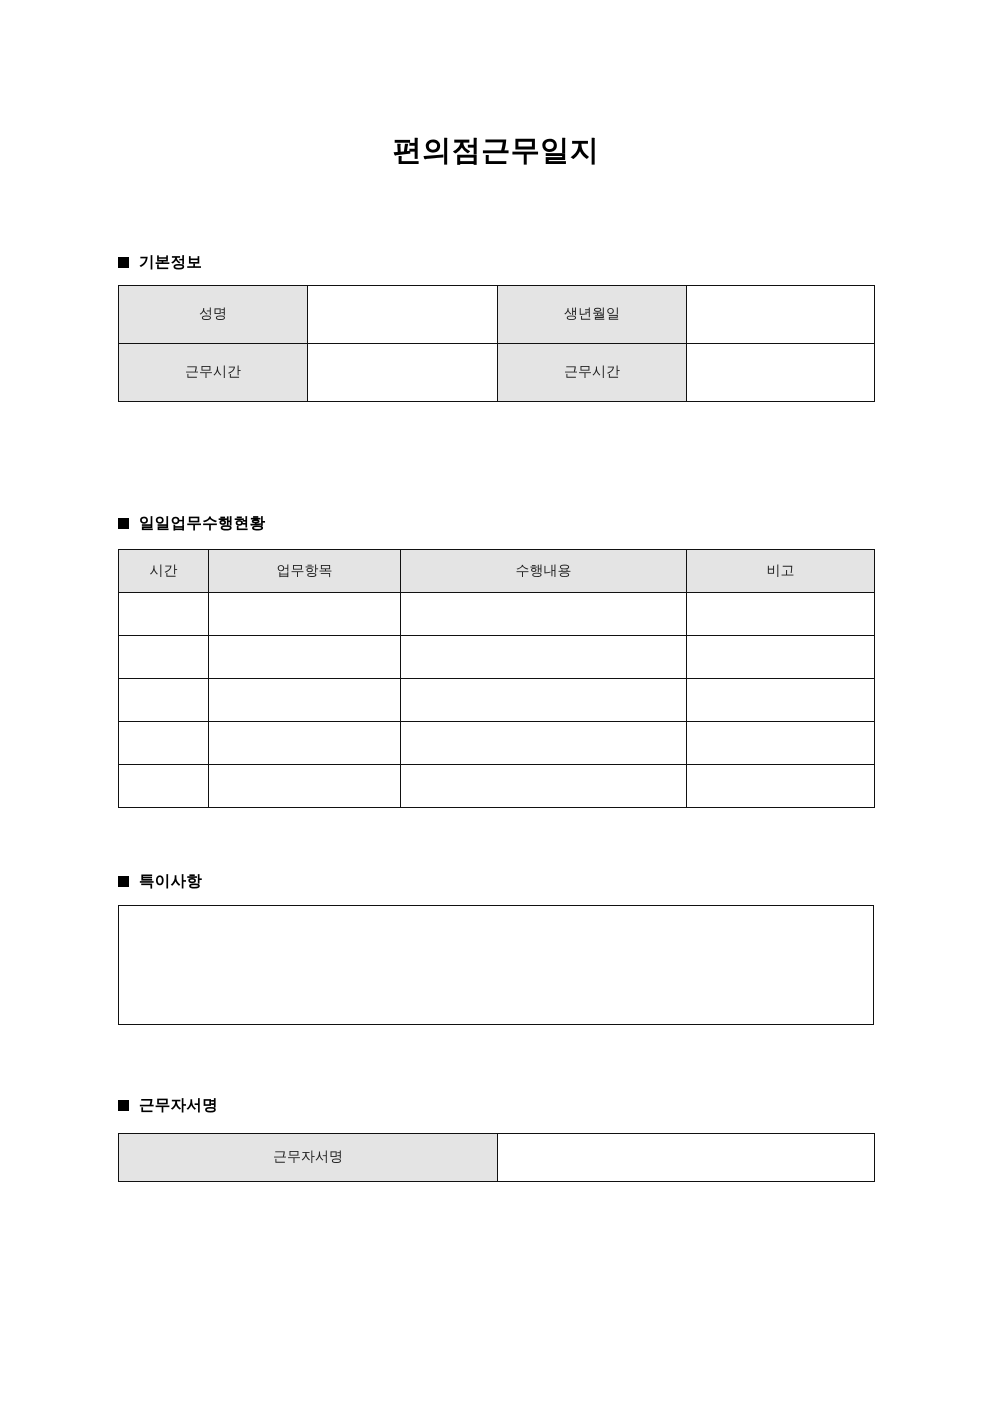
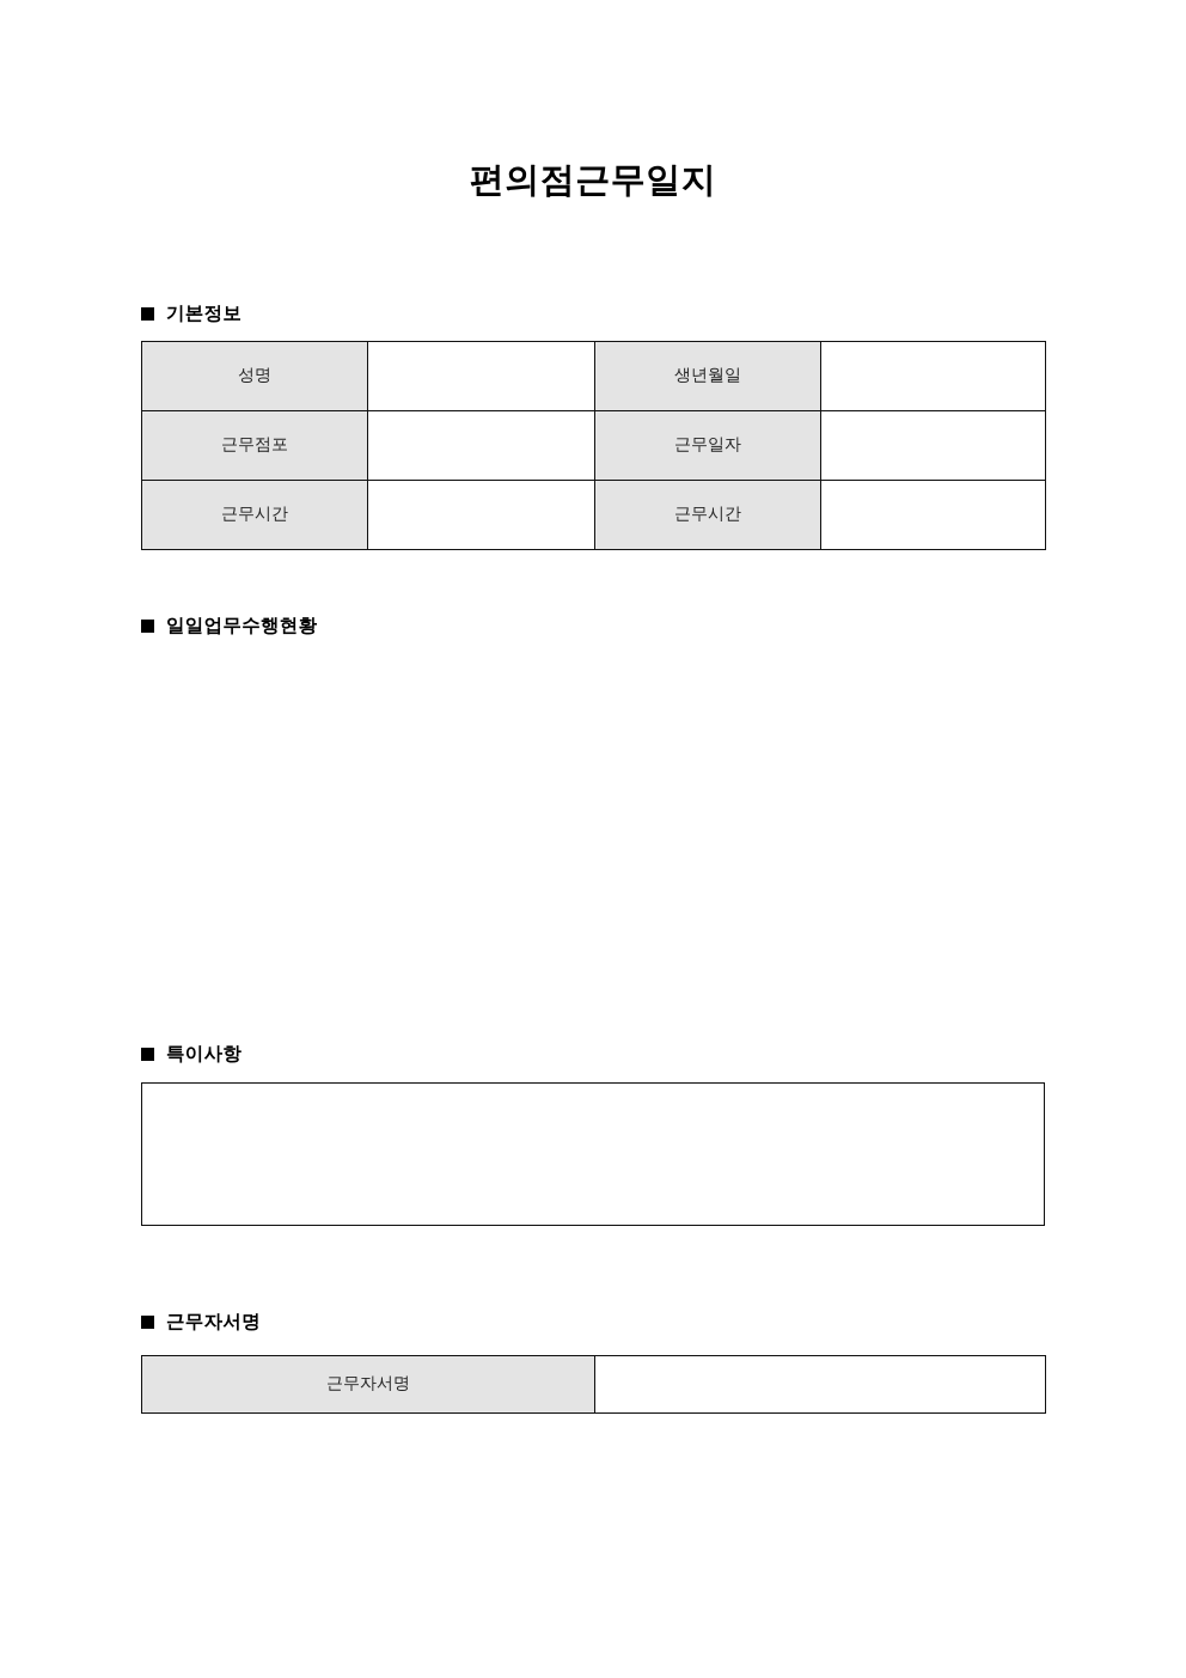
  편의점근무일지
  기본정보
  성명		생년월일
+ 근무점포		근무일자
  근무시간		근무시간
  일일업무수행현황
- 시간	업무항목	수행내용	비고
  특이사항
  근무자서명
  근무자서명
